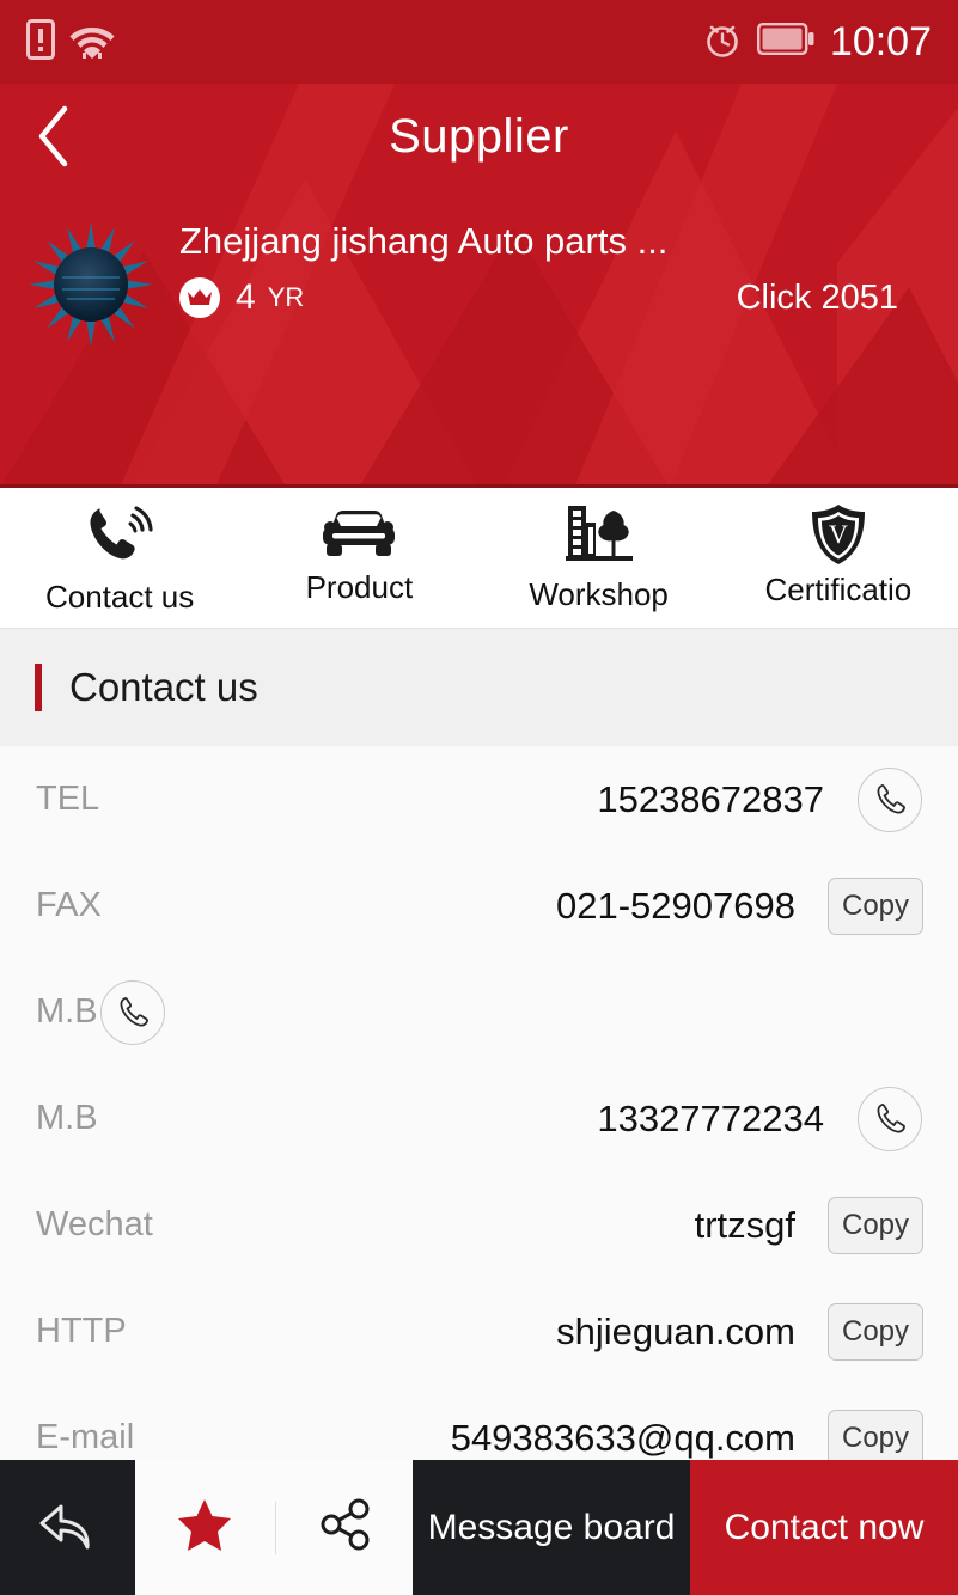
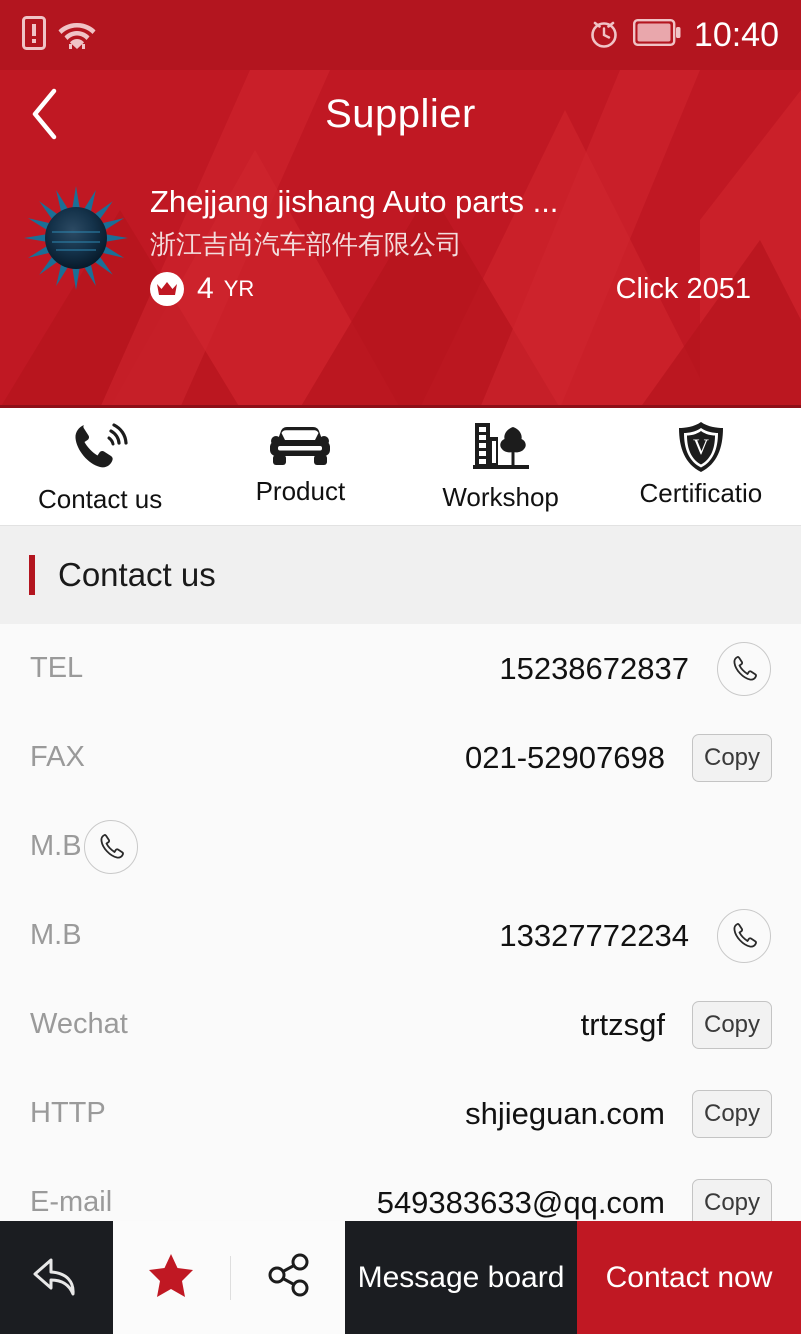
- 10:07
+ 10:40
  Supplier
  Zhejjang jishang Auto parts ...
+ 浙江吉尚汽车部件有限公司
  4
  YR
  Click 2051
  Contact us
  Product
  Workshop
  V
  Certificatio
  Contact us
  TEL
  15238672837
  FAX
  021-52907698
  Copy
  M.B
  M.B
  13327772234
  Wechat
  trtzsgf
  Copy
  HTTP
  shjieguan.com
  Copy
  E-mail
  549383633@qq.com
  Copy
  Message board
  Contact now
